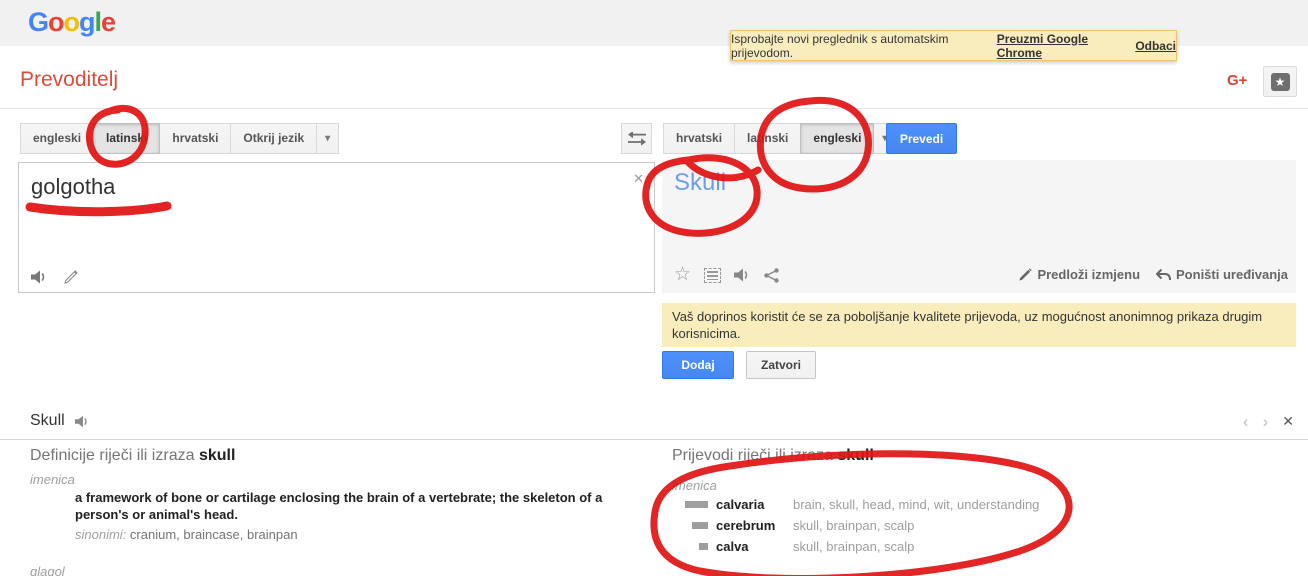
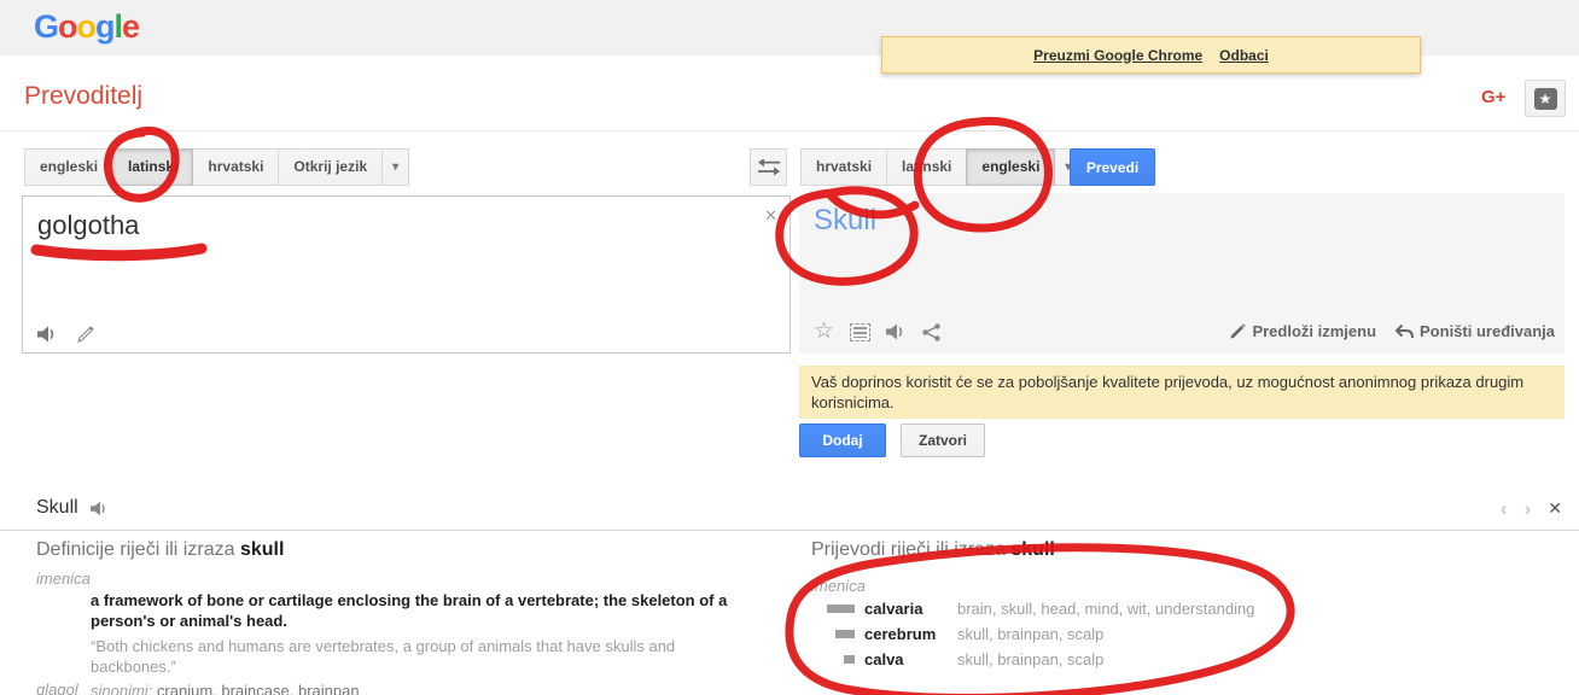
  Google
- Isprobajte novi preglednik s automatskim prijevodom.
  Preuzmi Google Chrome
  Odbaci
  Prevoditelj
  G+
  ★
  engleski
  latinsk
  hrvatski
  Otkrij jezik
  ▾
  hrvatski
  lanski
  engleski
  ▾
  Prevedi
  golgotha
  ✕
  Skull
  ☆
  Predloži izmjenu
  Poništi uređivanja
  Vaš doprinos koristit će se za poboljšanje kvalitete prijevoda, uz mogućnost anonimnog prikaza drugim korisnicima.
  Dodaj
  Zatvori
  Skull
  ‹
  ›
  ✕
  Definicije riječi ili izraza skull
  imenica
  a framework of bone or cartilage enclosing the brain of a vertebrate; the skeleton of a person's or animal's head.
+ “Both chickens and humans are vertebrates, a group of animals that have skulls and backbones.”
  sinonimi: cranium, braincase, brainpan
  glagol
  menica
  calvaria
  brain, skull, head, mind, wit, understanding
  cerebrum
  skull, brainpan, scalp
  calva
  skull, brainpan, scalp
